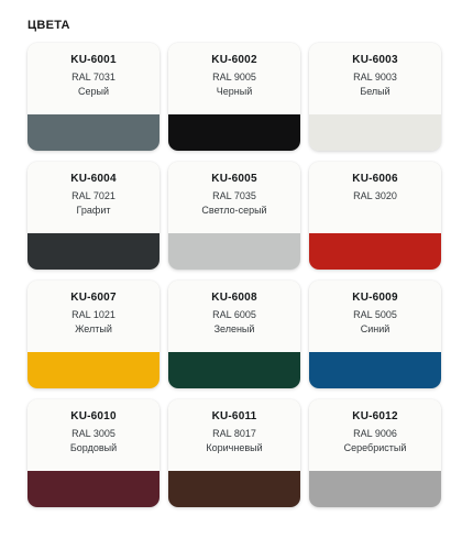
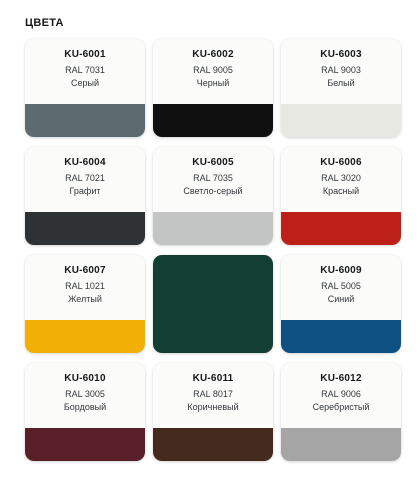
  ЦВЕТА
  KU-6001
  RAL 7031
  Серый
  KU-6002
  RAL 9005
  Черный
  KU-6003
  RAL 9003
  Белый
  KU-6004
  RAL 7021
  Графит
  KU-6005
  RAL 7035
  Светло-серый
  KU-6006
  RAL 3020
+ Красный
  KU-6007
  RAL 1021
  Желтый
- KU-6008
- RAL 6005
- Зеленый
  KU-6009
  RAL 5005
  Синий
  KU-6010
  RAL 3005
  Бордовый
  KU-6011
  RAL 8017
  Коричневый
  KU-6012
  RAL 9006
  Серебристый
